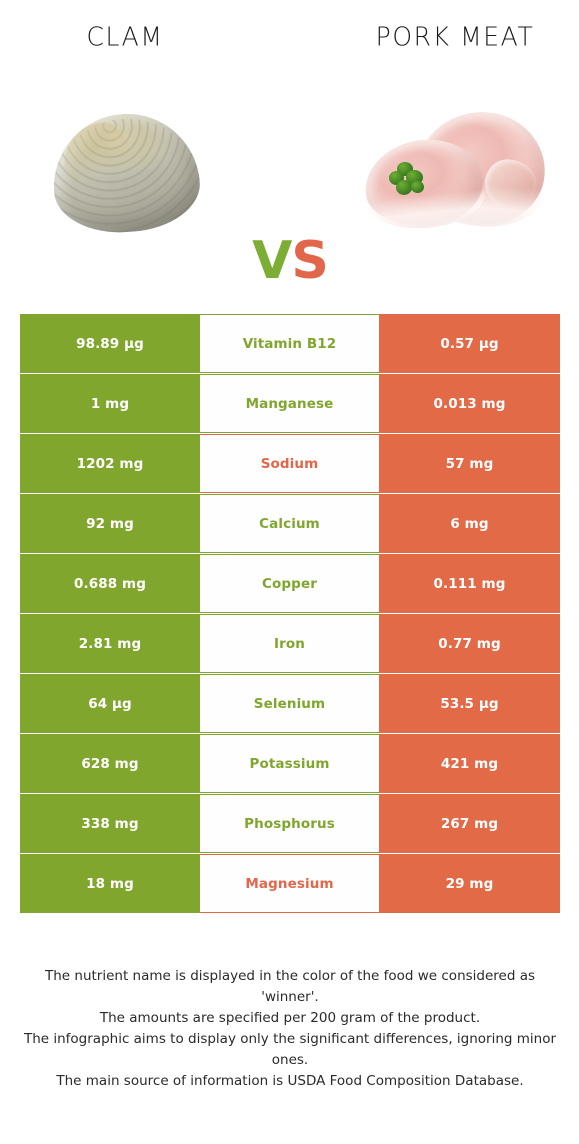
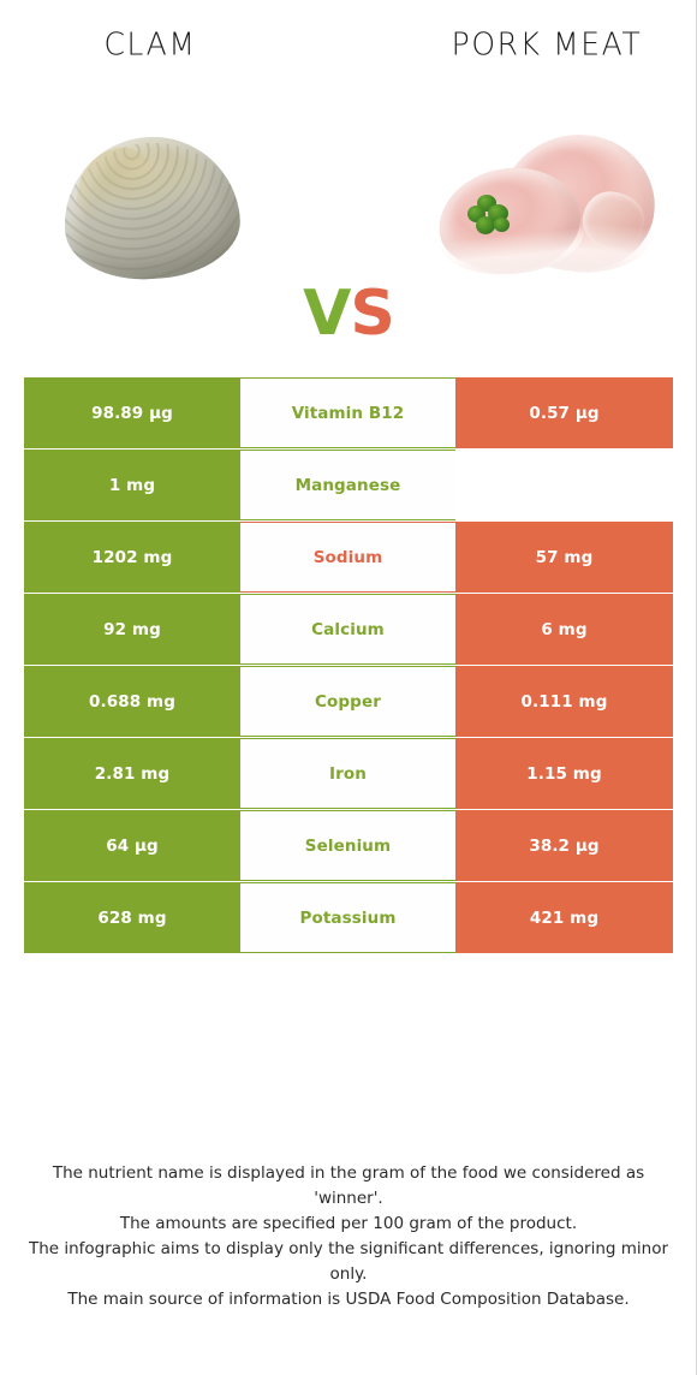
  CLAM
  PORK MEAT
  VS
  98.89 µg
  Vitamin B12
  0.57 µg
  1 mg
  Manganese
- 0.013 mg
  1202 mg
  Sodium
  57 mg
  92 mg
  Calcium
  6 mg
  0.688 mg
  Copper
  0.111 mg
  2.81 mg
  Iron
- 0.77 mg
+ 1.15 mg
  64 µg
  Selenium
- 53.5 µg
+ 38.2 µg
  628 mg
  Potassium
  421 mg
- 338 mg
- Phosphorus
- 267 mg
- 18 mg
- Magnesium
- 29 mg
- The nutrient name is displayed in the color of the food we considered as 'winner'.
+ The nutrient name is displayed in the gram of the food we considered as 'winner'.
- The amounts are specified per 200 gram of the product.
+ The amounts are specified per 100 gram of the product.
- The infographic aims to display only the significant differences, ignoring minor ones.
+ The infographic aims to display only the significant differences, ignoring minor only.
  The main source of information is USDA Food Composition Database.
